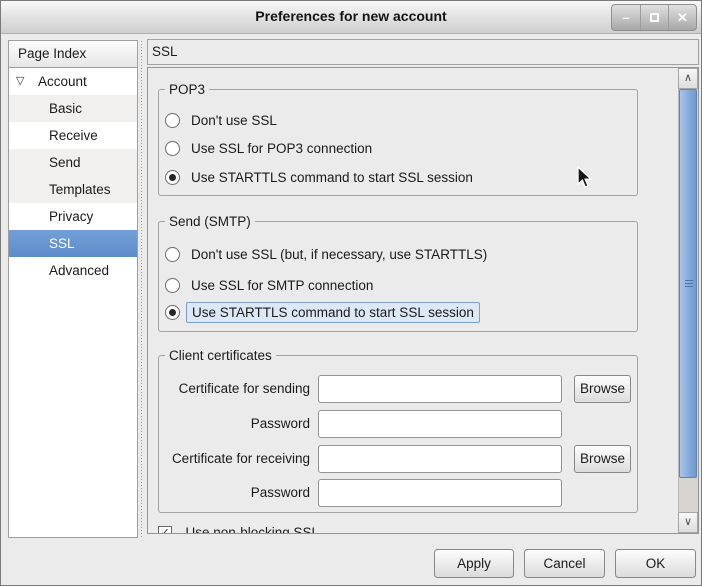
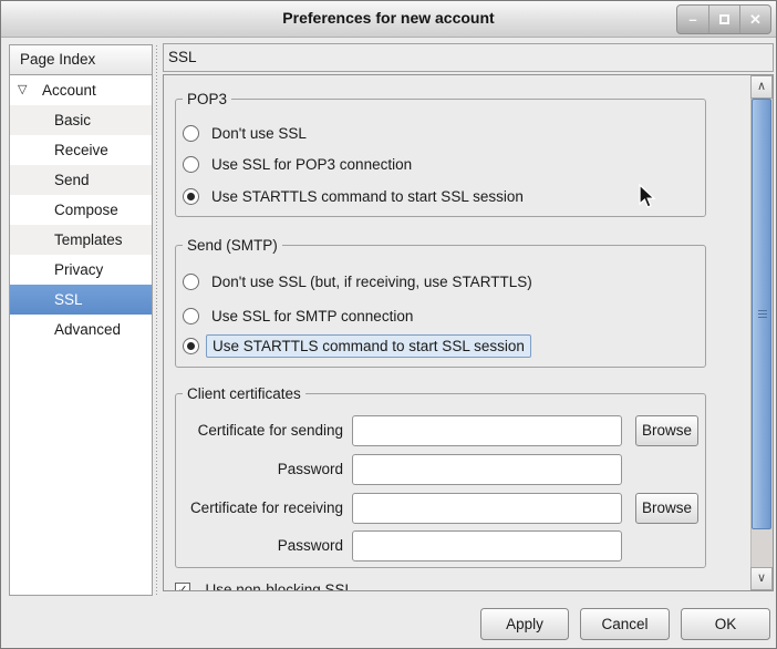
  Preferences for new account
  –
  ✕
  Page Index
  ▽
  Account
  Basic
  Receive
  Send
+ Compose
  Templates
  Privacy
  SSL
  Advanced
  SSL
  POP3
  Don't use SSL
  Use SSL for POP3 connection
  Use STARTTLS command to start SSL session
  Send (SMTP)
- Don't use SSL (but, if necessary, use STARTTLS)
+ Don't use SSL (but, if receiving, use STARTTLS)
  Use SSL for SMTP connection
  Use STARTTLS command to start SSL session
  Client certificates
  Certificate for sending
  Browse
  Password
  Certificate for receiving
  Browse
  Password
  Use non-blocking SSL
  ∧
  ∨
  Apply
  Cancel
  OK
